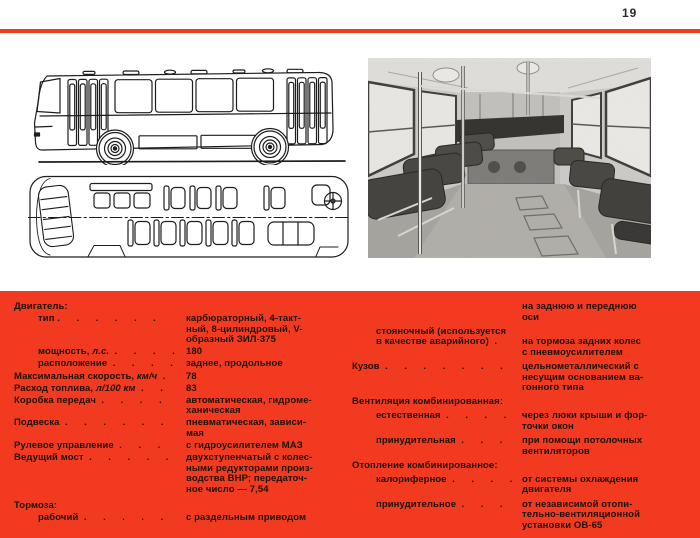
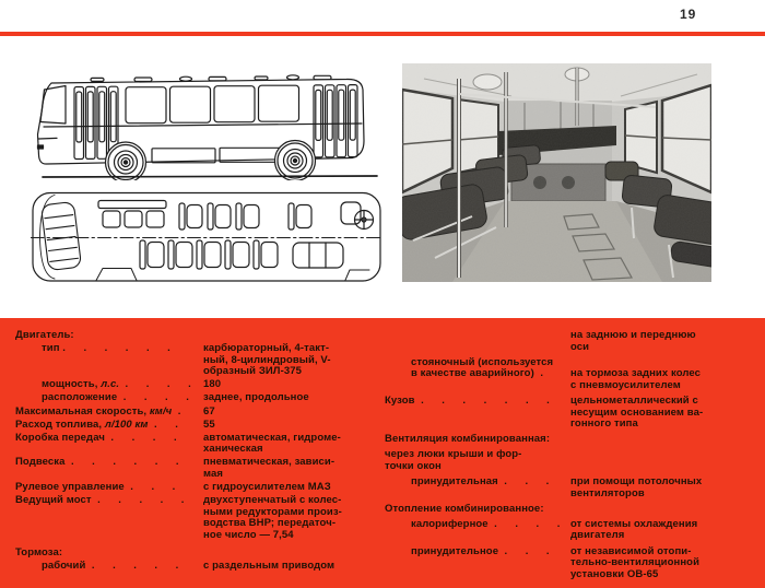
  19
  Двигатель:
  тип . . . . . .
  карбюраторный, 4-такт-
  ный, 8-цилиндровый, V-
  образный ЗИЛ-375
  мощность, л.с. . . . .
  180
  расположение . . . .
  заднее, продольное
  Максимальная скорость, км/ч .
- 78
+ 67
  Расход топлива, л/100 км . .
- 83
+ 55
  Коробка передач . . . .
  автоматическая, гидроме-
  ханическая
  Подвеска . . . . . .
  пневматическая, зависи-
  мая
  Рулевое управление . . .
  с гидроусилителем МАЗ
  Ведущий мост . . . . .
  двухступенчатый с колес-
  ными редукторами произ-
  водства ВНР; передаточ-
  ное число — 7,54
  Тормоза:
  рабочий . . . . .
  с раздельным приводом
  на заднюю и переднюю
  оси
  стояночный (используется
  в качестве аварийного) .
  на тормоза задних колес
  с пневмоусилителем
  Кузов . . . . . . .
  цельнометаллический с
  несущим основанием ва-
  гонного типа
  Вентиляция комбинированная:
- естественная . . . .
  через люки крыши и фор-
  точки окон
  принудительная . . .
  при помощи потолочных
  вентиляторов
  Отопление комбинированное:
  калориферное . . . .
  от системы охлаждения
  двигателя
  принудительное . . .
  от независимой отопи-
  тельно-вентиляционной
  установки ОВ-65
